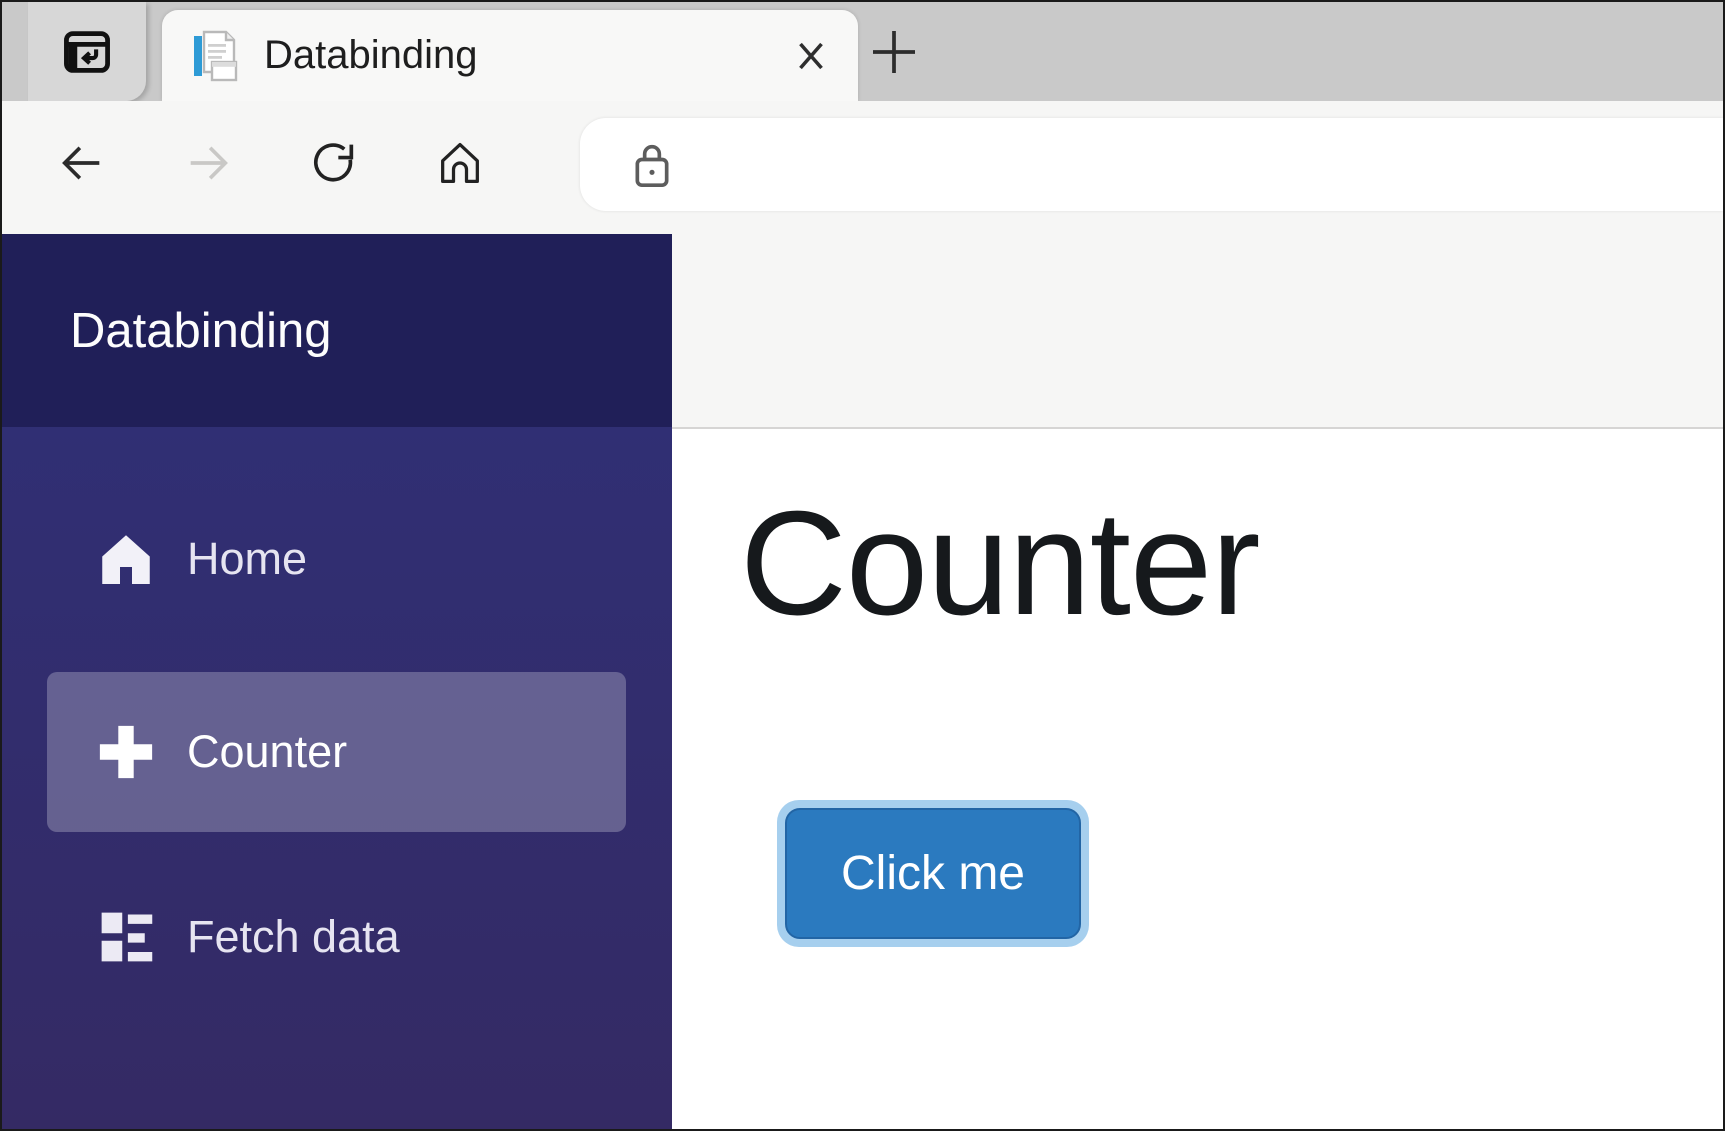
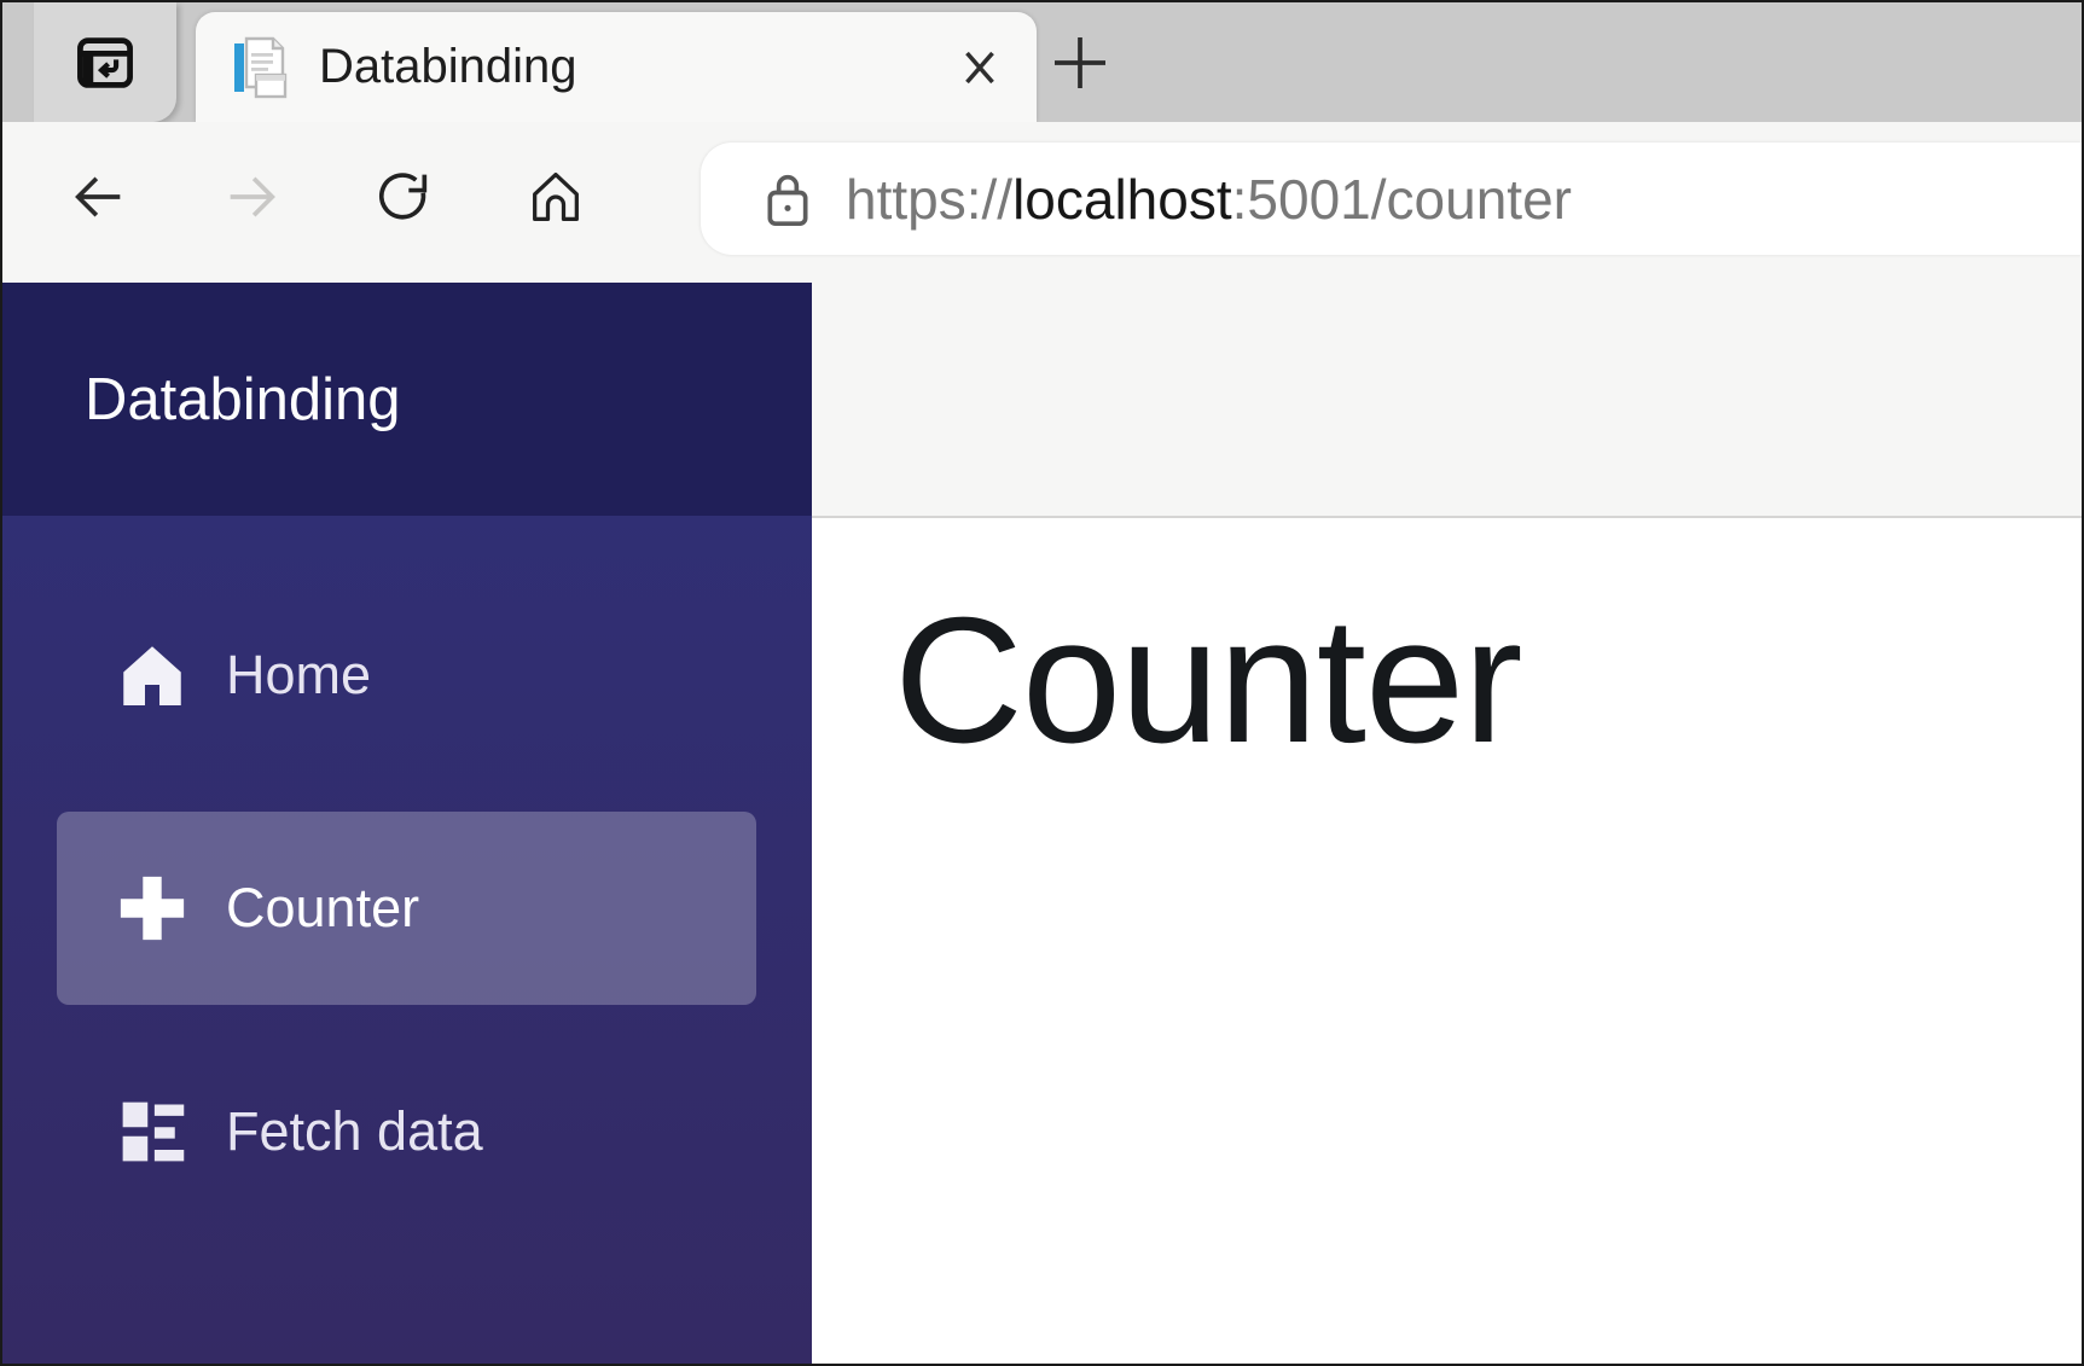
  Databinding
+ https://localhost:5001/counter
  Databinding
  Home
  Counter
  Fetch data
  Counter
- Click me
